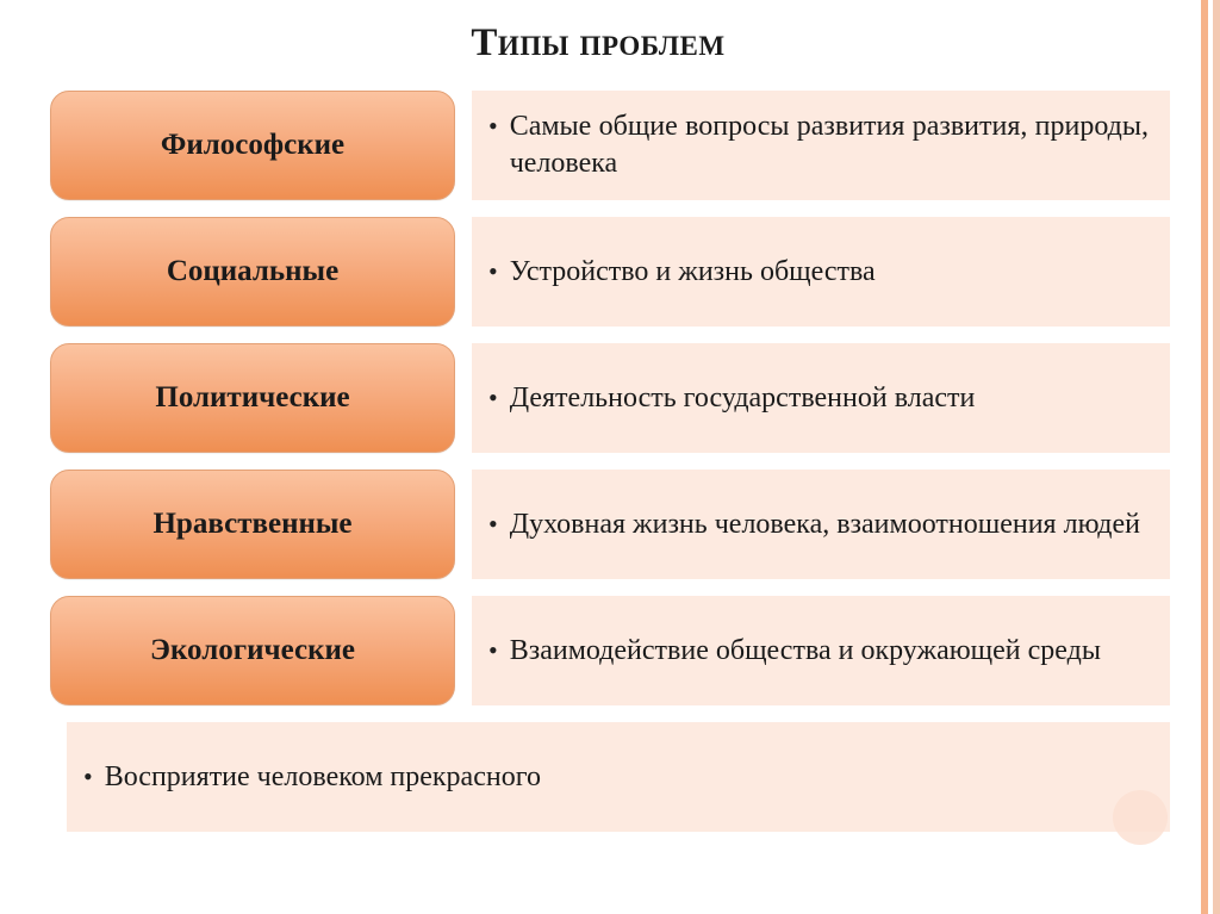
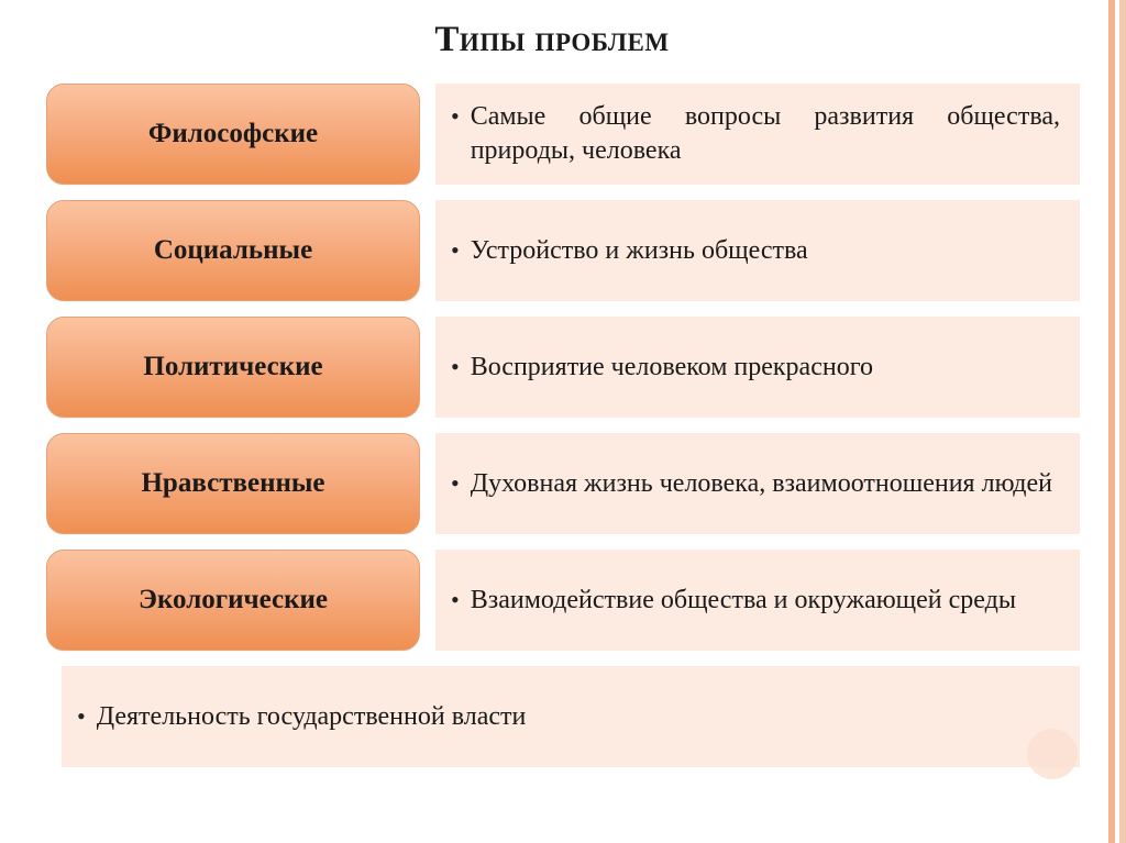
  Типы проблем
  Философские
  •
- Самые общие вопросы развития развития, природы, человека
+ Самые общие вопросы развития общества, природы, человека
  Социальные
  •
  Устройство и жизнь общества
  Политические
  •
- Деятельность государственной власти
+ Восприятие человеком прекрасного
  Нравственные
  •
  Духовная жизнь человека, взаимоотношения людей
  Экологические
  •
  Взаимодействие общества и окружающей среды
  •
- Восприятие человеком прекрасного
+ Деятельность государственной власти
